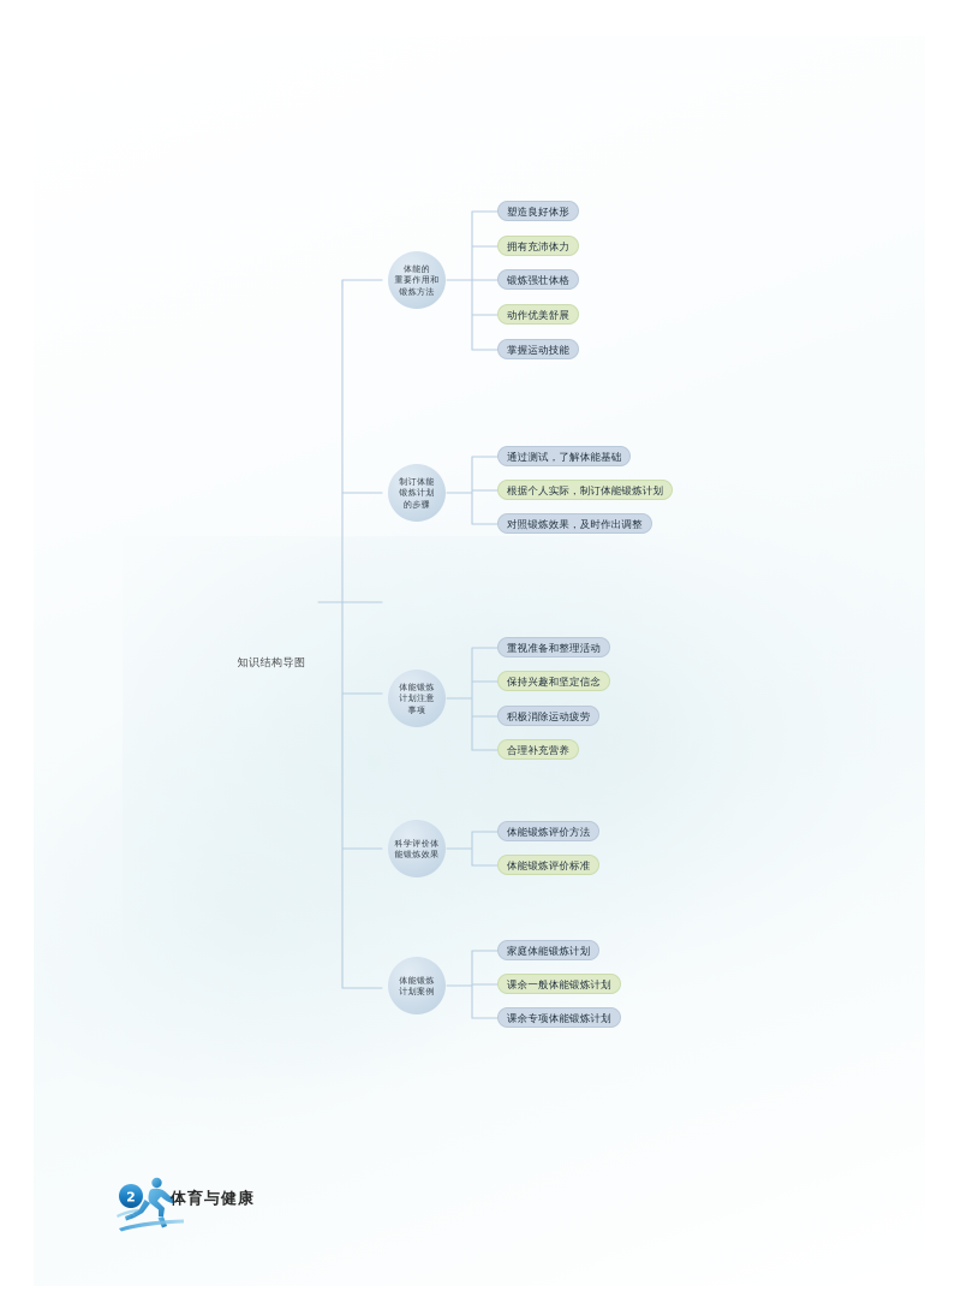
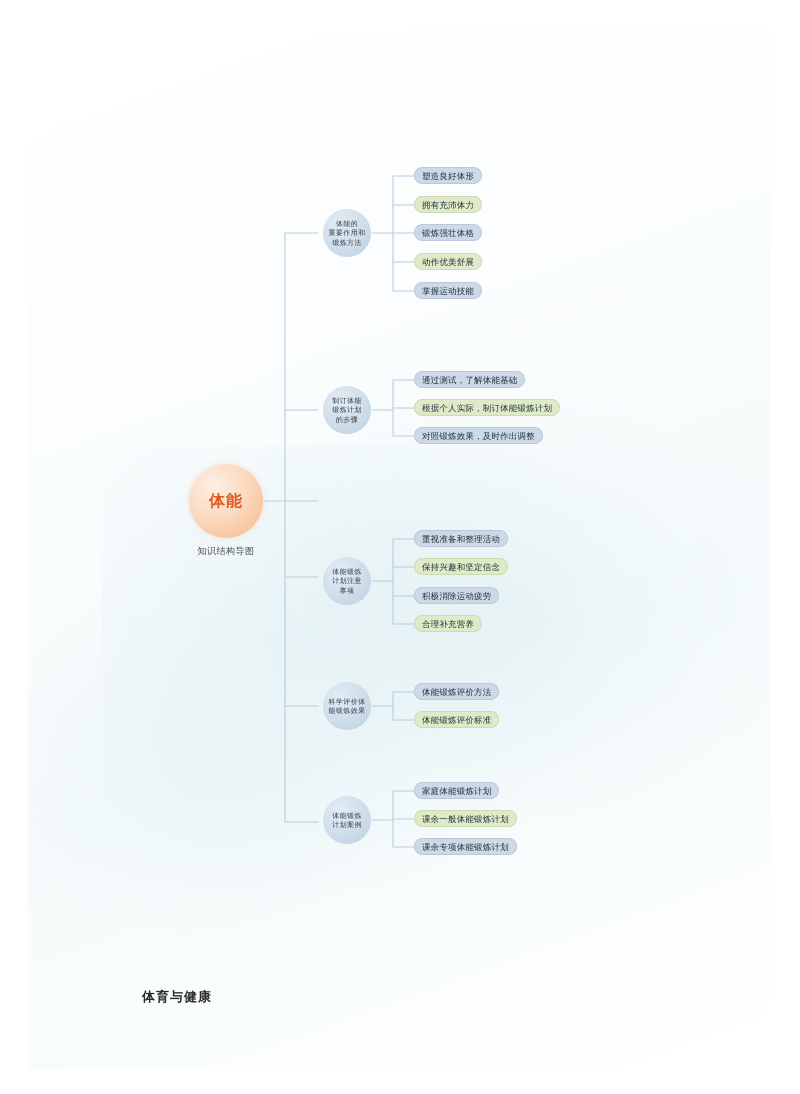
+ 体能
  知识结构导图
  体能的
  重要作用和
  锻炼方法
  塑造良好体形
  拥有充沛体力
  锻炼强壮体格
  动作优美舒展
  掌握运动技能
  制订体能
  锻炼计划
  的步骤
  通过测试，了解体能基础
  根据个人实际，制订体能锻炼计划
  对照锻炼效果，及时作出调整
  体能锻炼
  计划注意
  事项
  重视准备和整理活动
  保持兴趣和坚定信念
  积极消除运动疲劳
  合理补充营养
  科学评价体
  能锻炼效果
  体能锻炼评价方法
  体能锻炼评价标准
  体能锻炼
  计划案例
  家庭体能锻炼计划
  课余一般体能锻炼计划
  课余专项体能锻炼计划
- 2
  体育与健康
